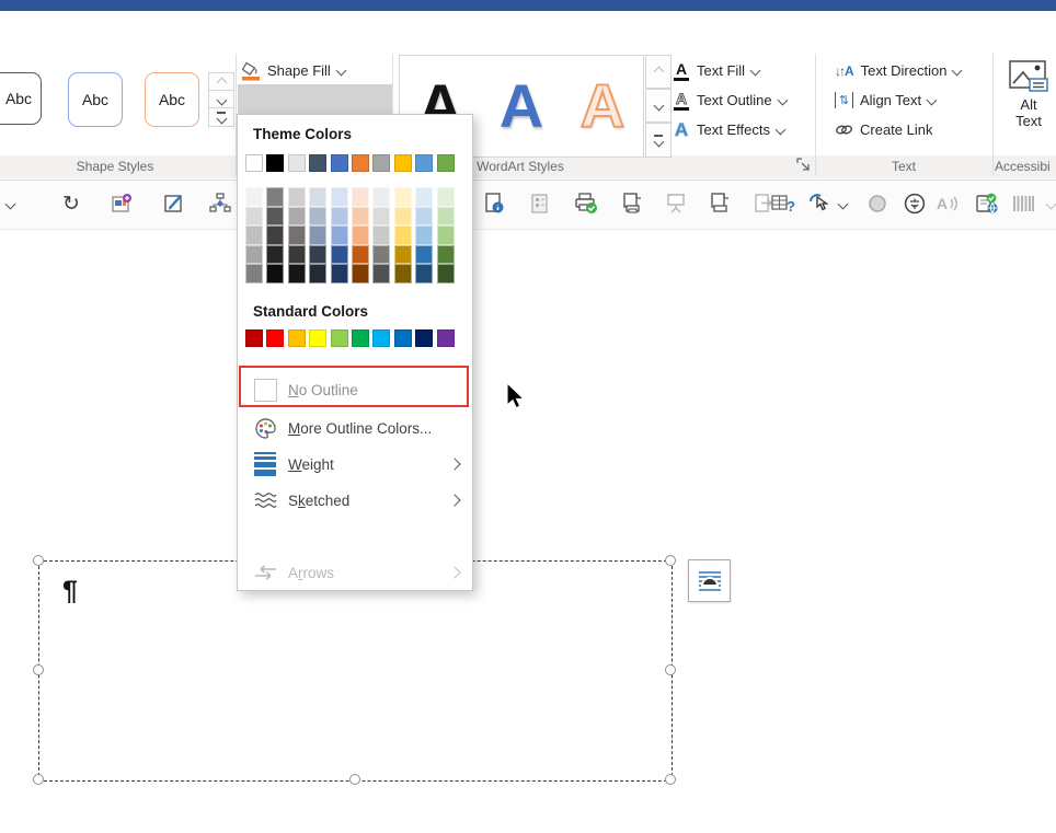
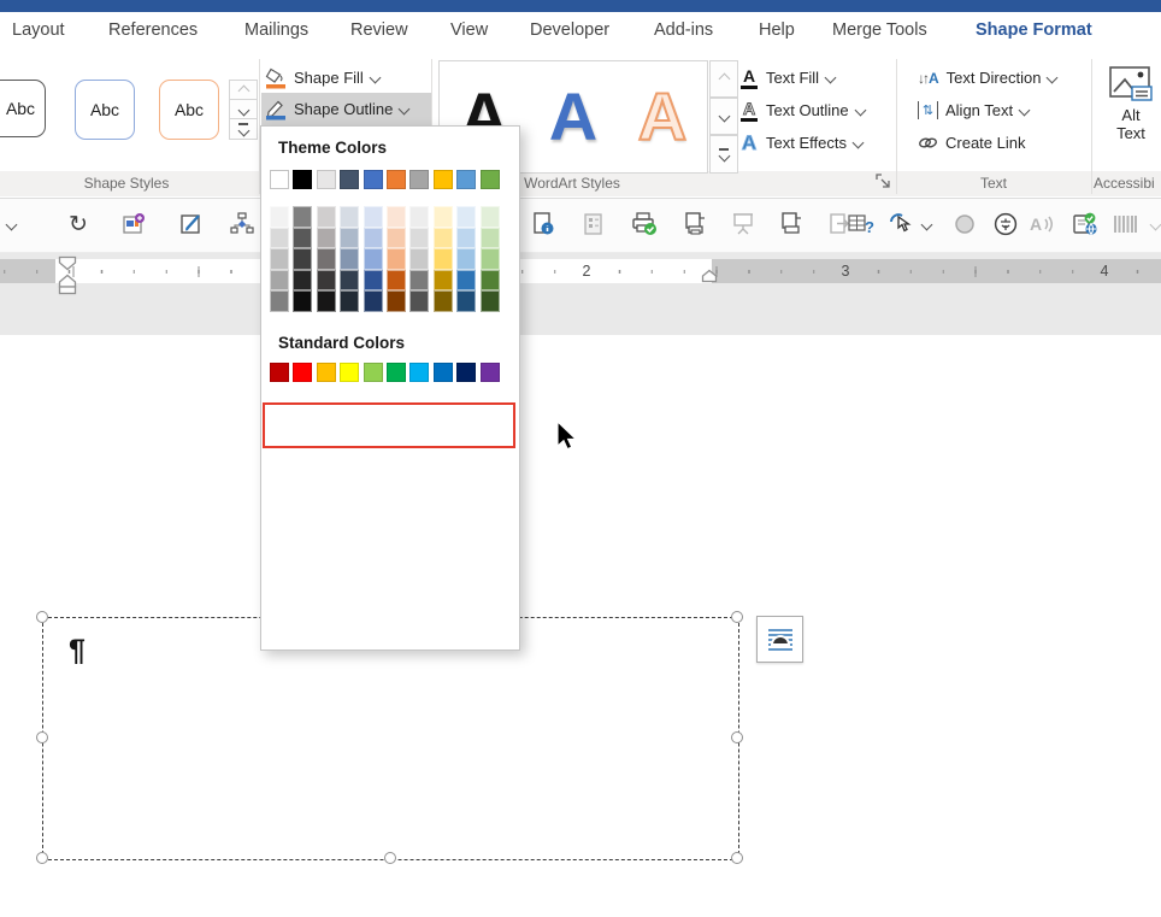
+ Layout
+ References
+ Mailings
+ Review
+ View
+ Developer
+ Add-ins
+ Help
+ Merge Tools
+ Shape Format
  Abc
  Abc
  Abc
  Shape Styles
  Shape Fill
+ Shape Outline
  A
  A
  A
  WordArt Styles
  A
  Text Fill
  A
  Text Outline
  A
  Text Effects
  ↓↑
  A
  Text Direction
  ⇅
  Align Text
  Create Link
  Text
  Alt
  Text
  Accessibi
  ↻
  ?
  A
+ 2
+ 3
+ 4
  ¶
  Theme Colors
  Standard Colors
- No Outline
- More Outline Colors...
- Weight
- Sketched
- Arrows
